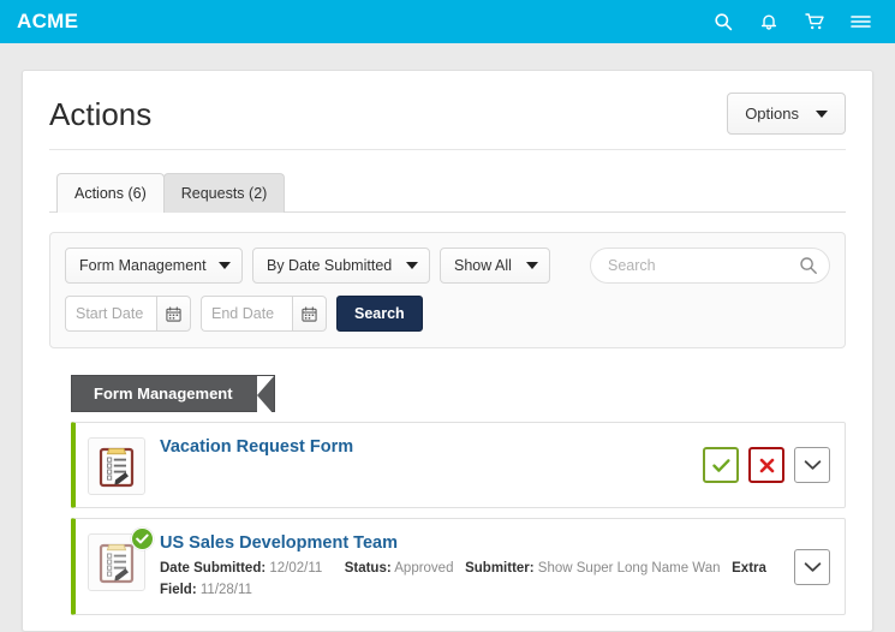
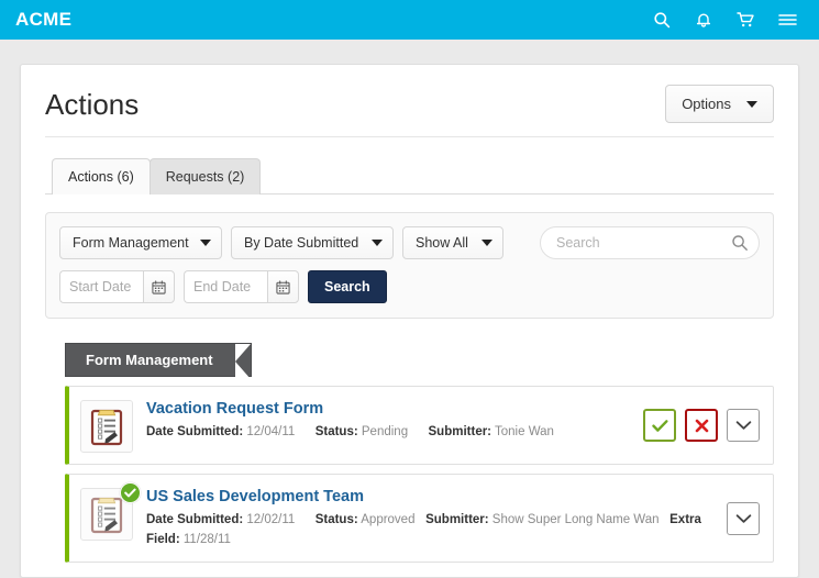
  ACME
  Actions
  Options
  Actions (6)
  Requests (2)
  Form Management
  By Date Submitted
  Show All
  Search
  Start Date
  End Date
  Search
  Form Management
  Vacation Request Form
+ Date Submitted: 12/04/11 Status: Pending Submitter: Tonie Wan
  US Sales Development Team
  Date Submitted: 12/02/11 Status: Approved Submitter: Show Super Long Name Wan Extra Field: 11/28/11
